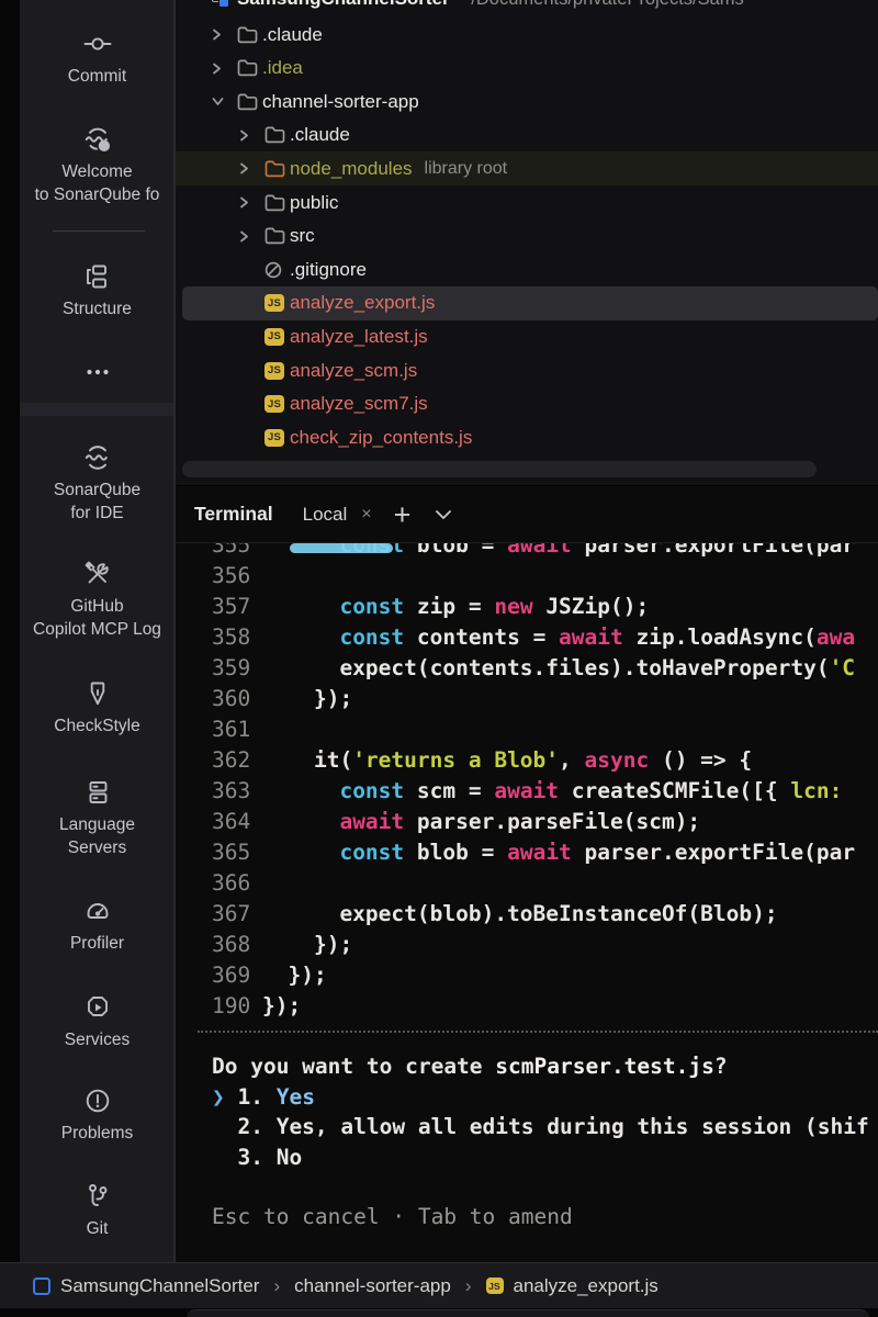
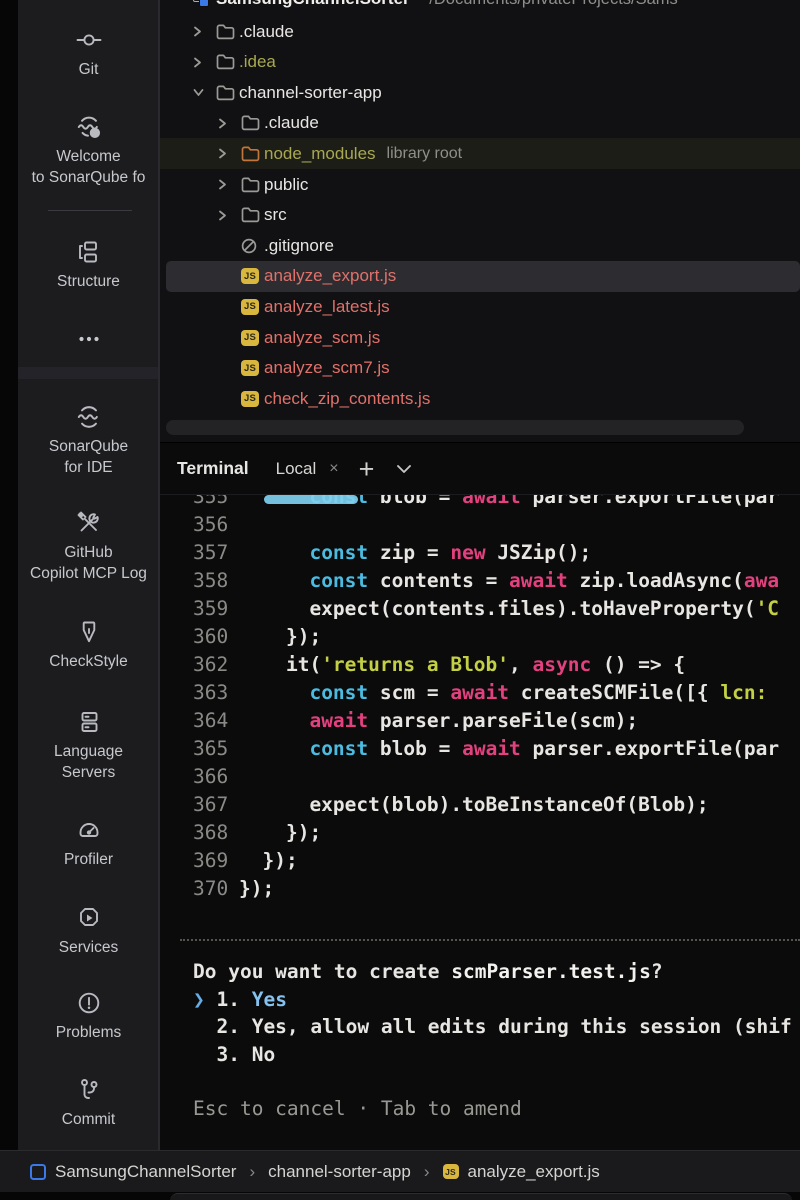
- Commit
+ Git
  ?
  Welcome
  to SonarQube fo
  Structure
  SonarQube
  for IDE
  GitHub
  Copilot MCP Log
  CheckStyle
  Language
  Servers
  Profiler
  Services
  Problems
- Git
+ Commit
  .claude
  .idea
  channel-sorter-app
  .claude
  node_modules
  library root
  public
  src
  .gitignore
  JS
  analyze_export.js
  JS
  analyze_latest.js
  JS
  analyze_scm.js
  JS
  analyze_scm7.js
  JS
  check_zip_contents.js
  355
  t blob = await parser.exportFile(par
  356
  357
  const zip = new JSZip();
  358
  const contents = await zip.loadAsync(awa
  359
  expect(contents.files).toHaveProperty('C
  360
  });
- 361
  362
  it('returns a Blob', async () => {
  363
  const scm = await createSCMFile([{ lcn:
  364
  await parser.parseFile(scm);
  365
  const blob = await parser.exportFile(par
  366
  367
  expect(blob).toBeInstanceOf(Blob);
  368
  });
  369
  });
- 190
+ 370
  });
  Terminal
  Local
  ×
  +
  Do you want to create scmParser.test.js?
  ❯ 1. Yes
  2. Yes, allow all edits during this session (shif
  3. No
  Esc to cancel · Tab to amend
  SamsungChannelSorter
  ›
  channel-sorter-app
  ›
  JS
  analyze_export.js
